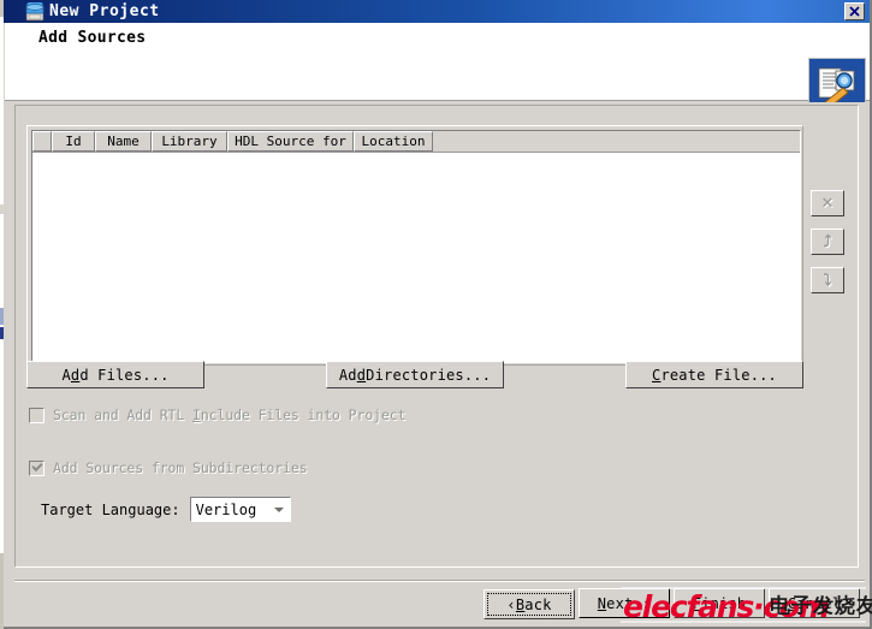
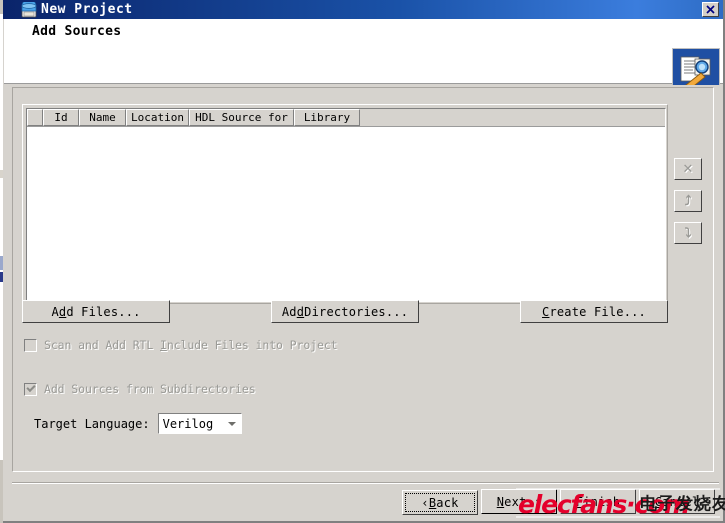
  New Project
  Add Sources
  Id
  Name
- Library
+ Location
  HDL Source for
- Location
+ Library
  ✕
  ⤴
  ⤵
  A
  d
  d Files...
  Ad
  d
  Directories...
  C
  reate File...
  Scan and Add RTL Include Files into Project
  Add Sources from Subdirectories
  Target Language:
  Verilog
  ‹
  B
  ack
  N
  ext ›
  F
  inish
  C
  ancel
  elecfans·com
  电子发烧友
